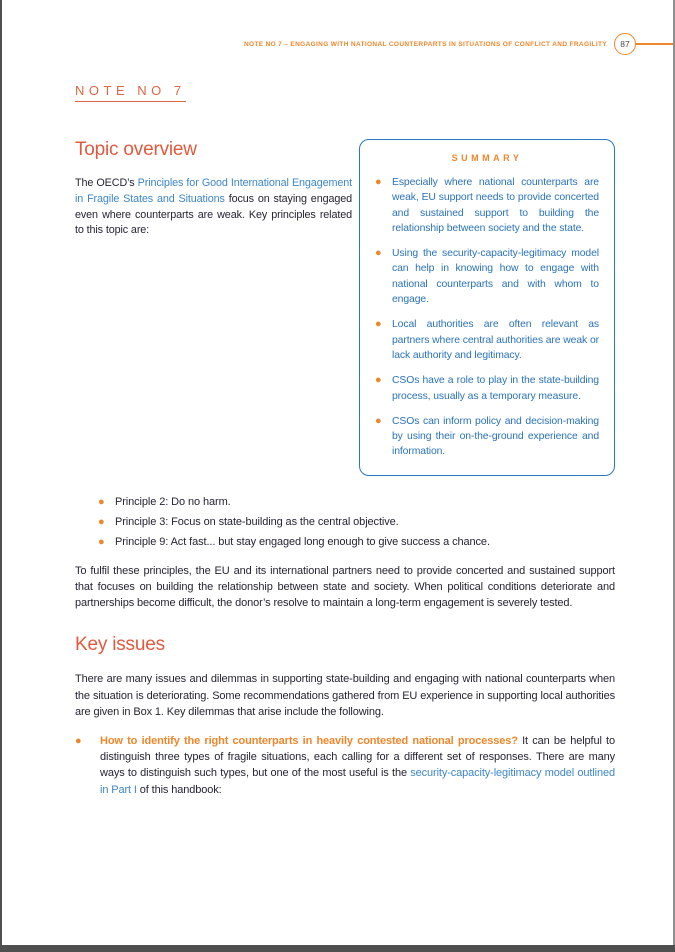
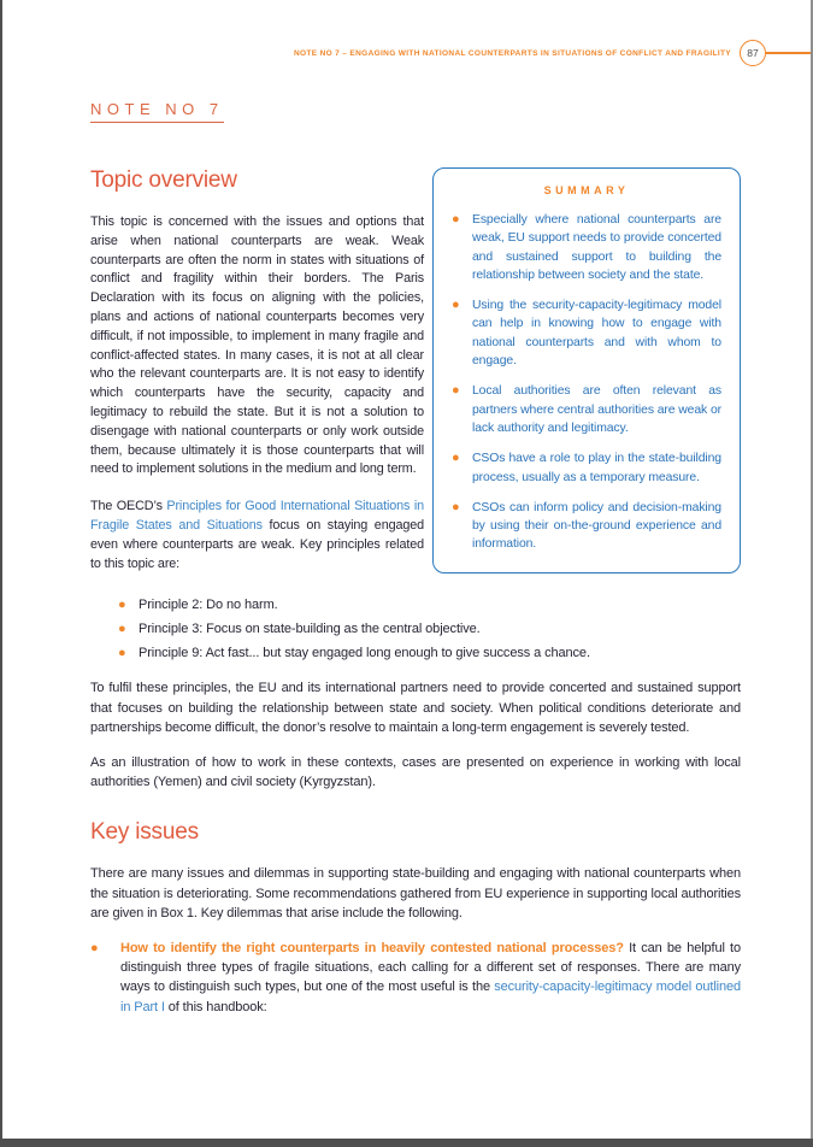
  87
  NOTE NO 7
  Topic overview
+ This topic is concerned with the issues and options that arise when national counterparts are weak. Weak counterparts are often the norm in states with situations of conflict and fragility within their borders. The Paris Declaration with its focus on aligning with the policies, plans and actions of national counterparts becomes very difficult, if not impossible, to implement in many fragile and conflict-affected states. In many cases, it is not at all clear who the relevant counterparts are. It is not easy to identify which counterparts have the security, capacity and legitimacy to rebuild the state. But it is not a solution to disengage with national counterparts or only work outside them, because ultimately it is those counterparts that will need to implement solutions in the medium and long term.
- The OECD’s Principles for Good International Engagement in Fragile States and Situations focus on staying engaged even where counterparts are weak. Key principles related to this topic are:
+ The OECD’s Principles for Good International Situations in Fragile States and Situations focus on staying engaged even where counterparts are weak. Key principles related to this topic are:
  SUMMARY
  ●
  Especially where national counterparts are weak, EU support needs to provide concerted and sustained support to building the relationship between society and the state.
  ●
  Using the security-capacity-legitimacy model can help in knowing how to engage with national counterparts and with whom to engage.
  ●
  Local authorities are often relevant as partners where central authorities are weak or lack authority and legitimacy.
  ●
  CSOs have a role to play in the state-building process, usually as a temporary measure.
  ●
  CSOs can inform policy and decision-making by using their on-the-ground experience and information.
  ●
  Principle 2: Do no harm.
  ●
  Principle 3: Focus on state-building as the central objective.
  ●
  Principle 9: Act fast... but stay engaged long enough to give success a chance.
  To fulfil these principles, the EU and its international partners need to provide concerted and sustained support that focuses on building the relationship between state and society. When political conditions deteriorate and partnerships become difficult, the donor’s resolve to maintain a long-term engagement is severely tested.
+ As an illustration of how to work in these contexts, cases are presented on experience in working with local authorities (Yemen) and civil society (Kyrgyzstan).
  Key issues
  There are many issues and dilemmas in supporting state-building and engaging with national counterparts when the situation is deteriorating. Some recommendations gathered from EU experience in supporting local authorities are given in Box 1. Key dilemmas that arise include the following.
  ●
  How to identify the right counterparts in heavily contested national processes? It can be helpful to distinguish three types of fragile situations, each calling for a different set of responses. There are many ways to distinguish such types, but one of the most useful is the security-capacity-legitimacy model outlined in Part I of this handbook:
